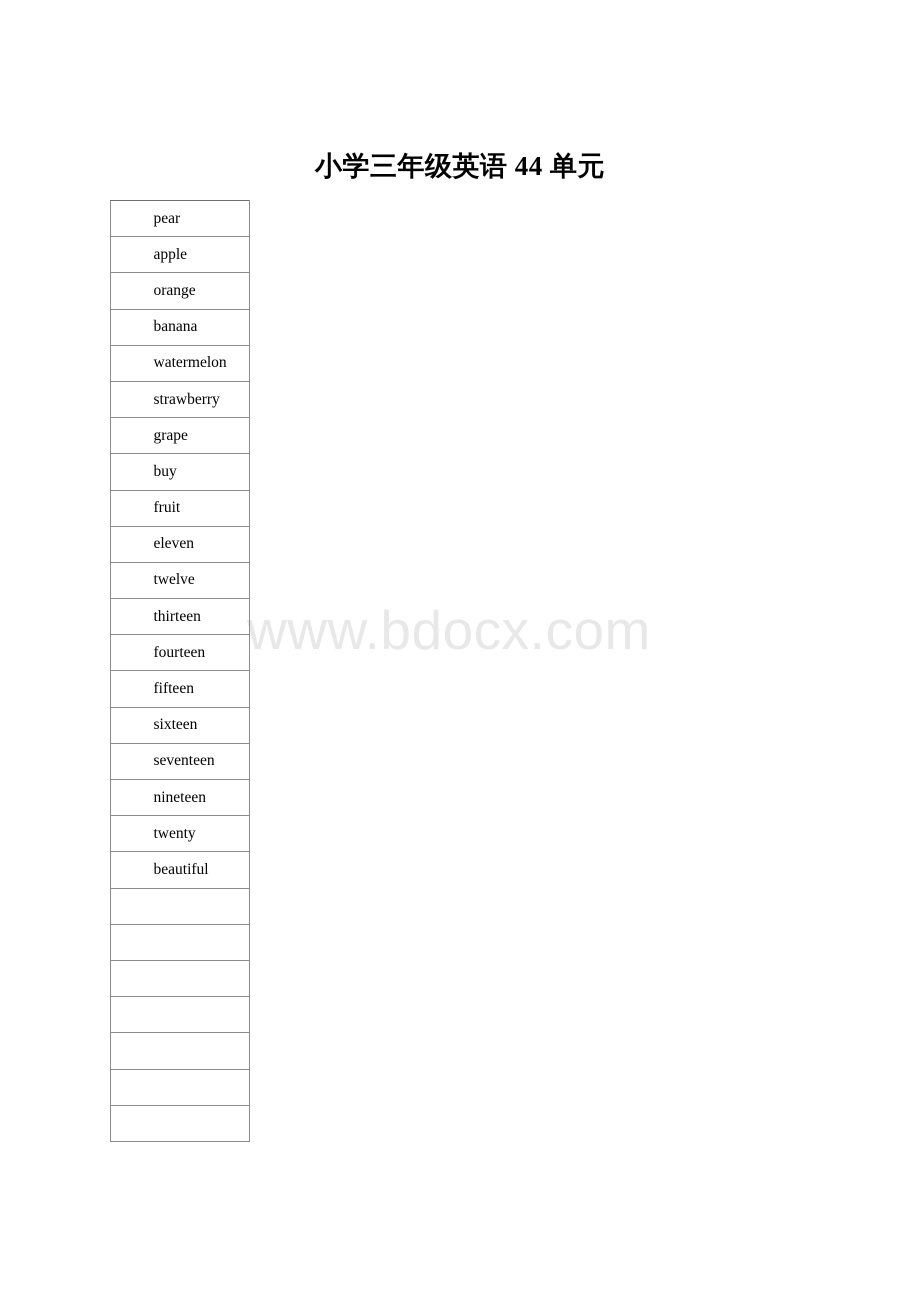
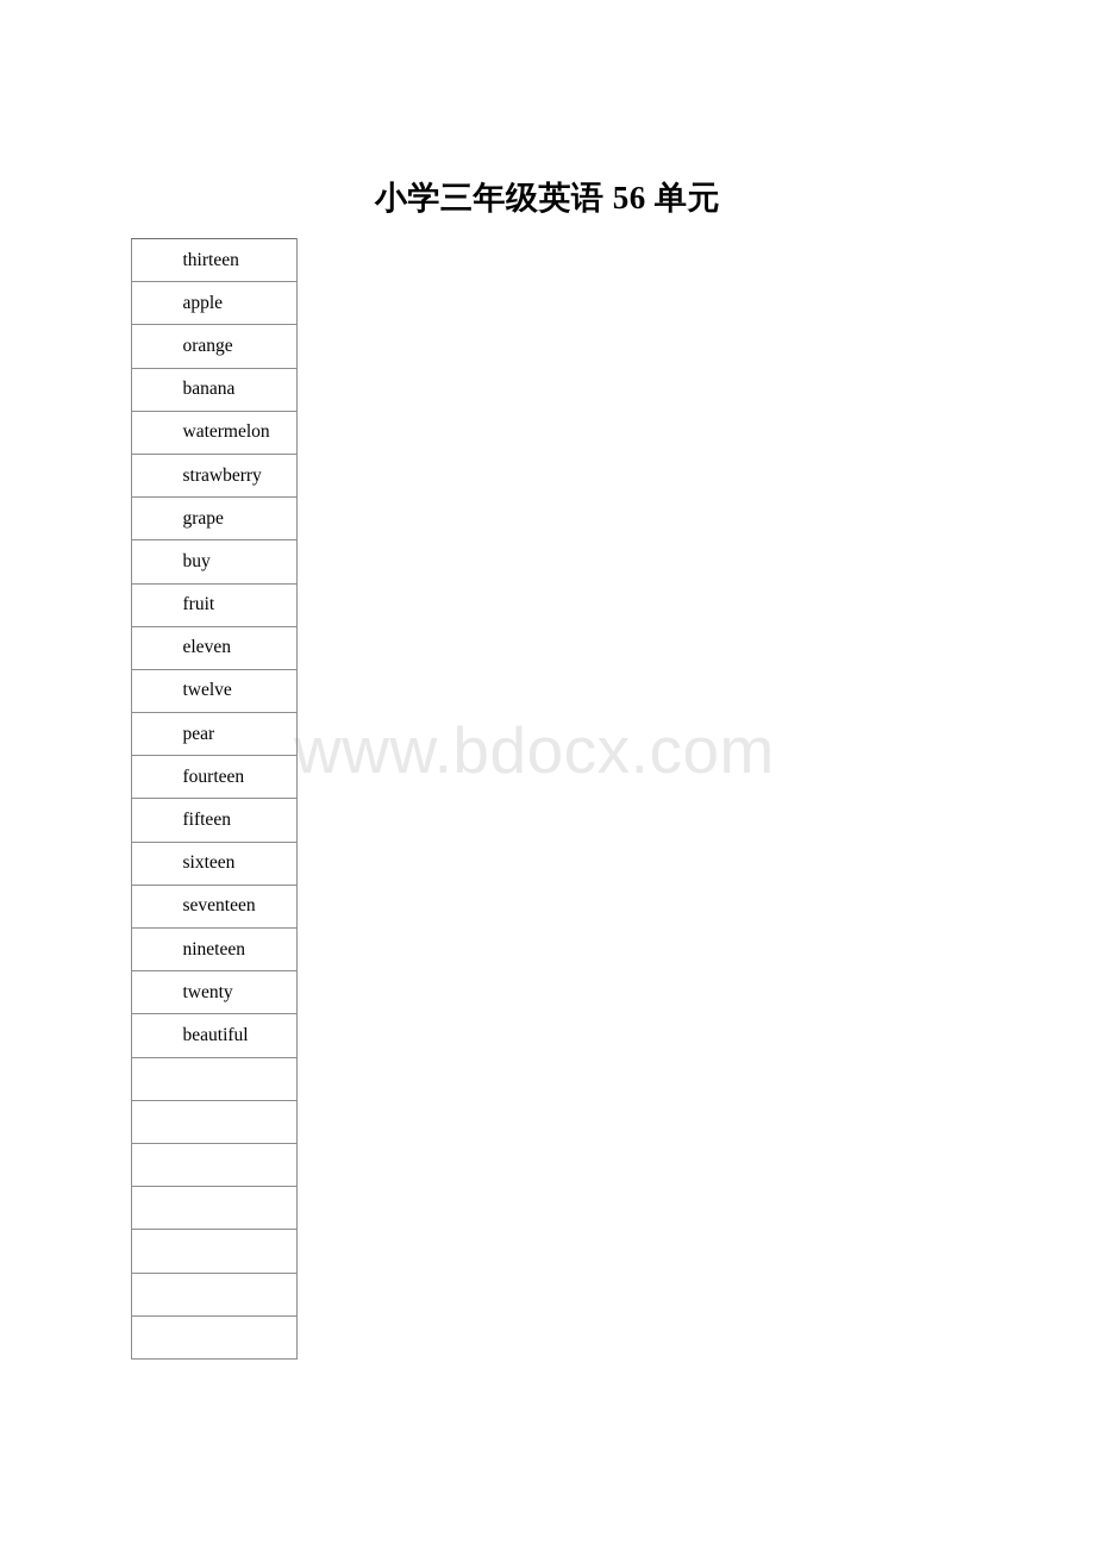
  www.bdocx.com
- 小学三年级英语 44 单元
+ 小学三年级英语 56 单元
- pear
+ thirteen
  apple
  orange
  banana
  watermelon
  strawberry
  grape
  buy
  fruit
  eleven
  twelve
- thirteen
+ pear
  fourteen
  fifteen
  sixteen
  seventeen
  nineteen
  twenty
  beautiful
